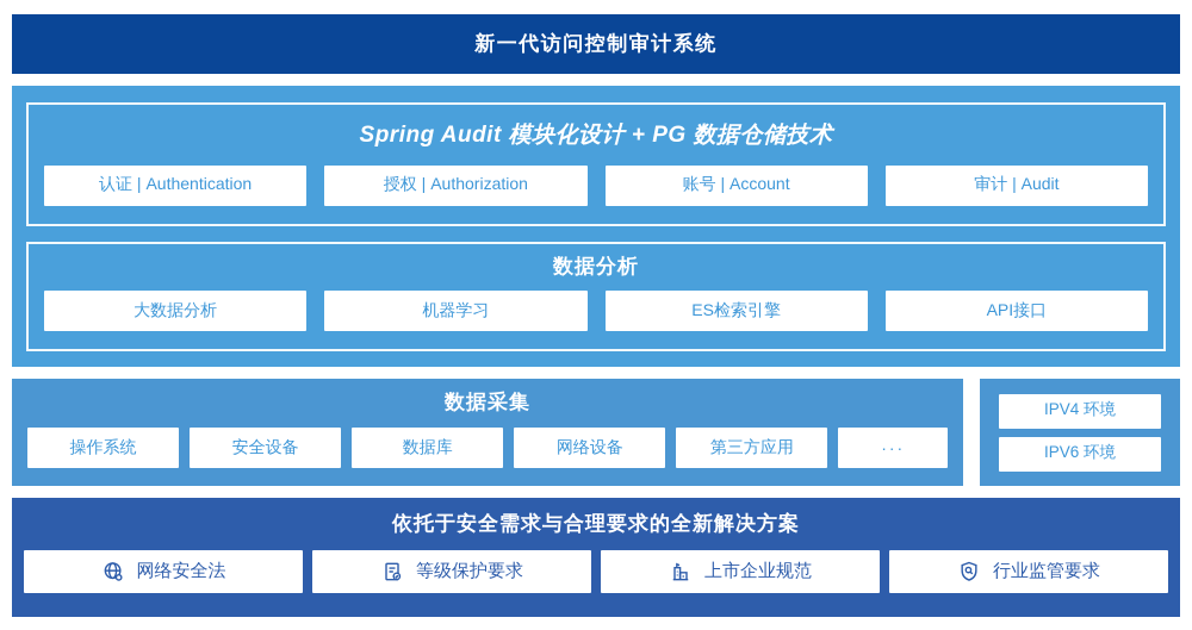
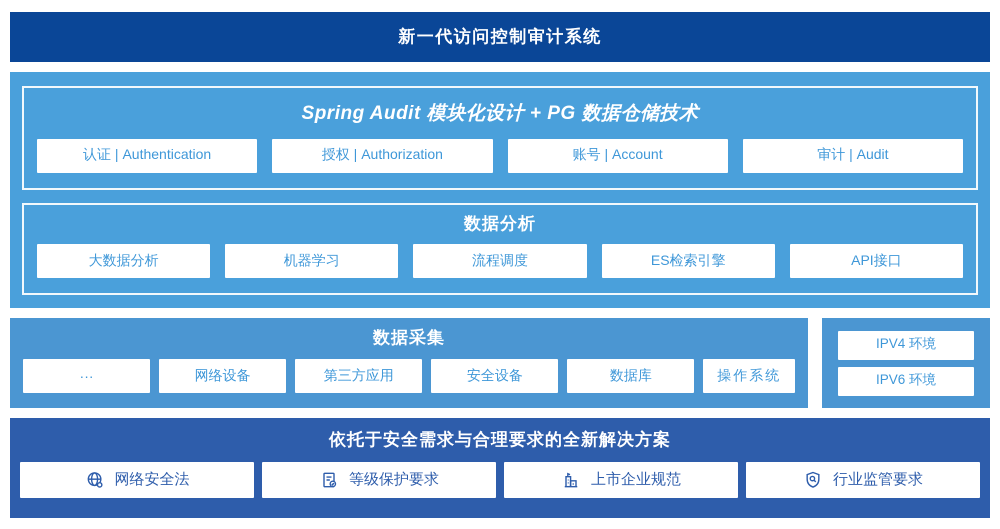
  新一代访问控制审计系统
  Spring Audit 模块化设计 + PG 数据仓储技术
  认证 | Authentication
  授权 | Authorization
  账号 | Account
  审计 | Audit
  数据分析
  大数据分析
  机器学习
+ 流程调度
  ES检索引擎
  API接口
  数据采集
- 操作系统
+ ···
- 安全设备
+ 网络设备
- 数据库
+ 第三方应用
- 网络设备
+ 安全设备
- 第三方应用
+ 数据库
- ···
+ 操作系统
  IPV4 环境
  IPV6 环境
  依托于安全需求与合理要求的全新解决方案
  网络安全法
  等级保护要求
  上市企业规范
  行业监管要求
